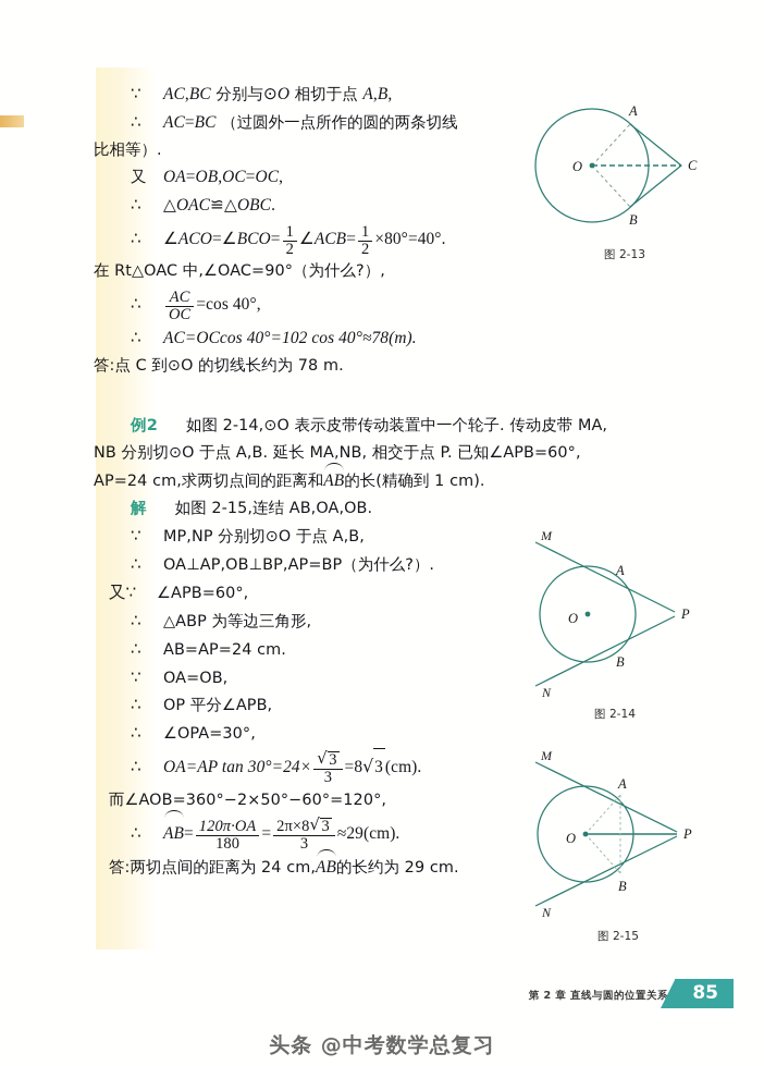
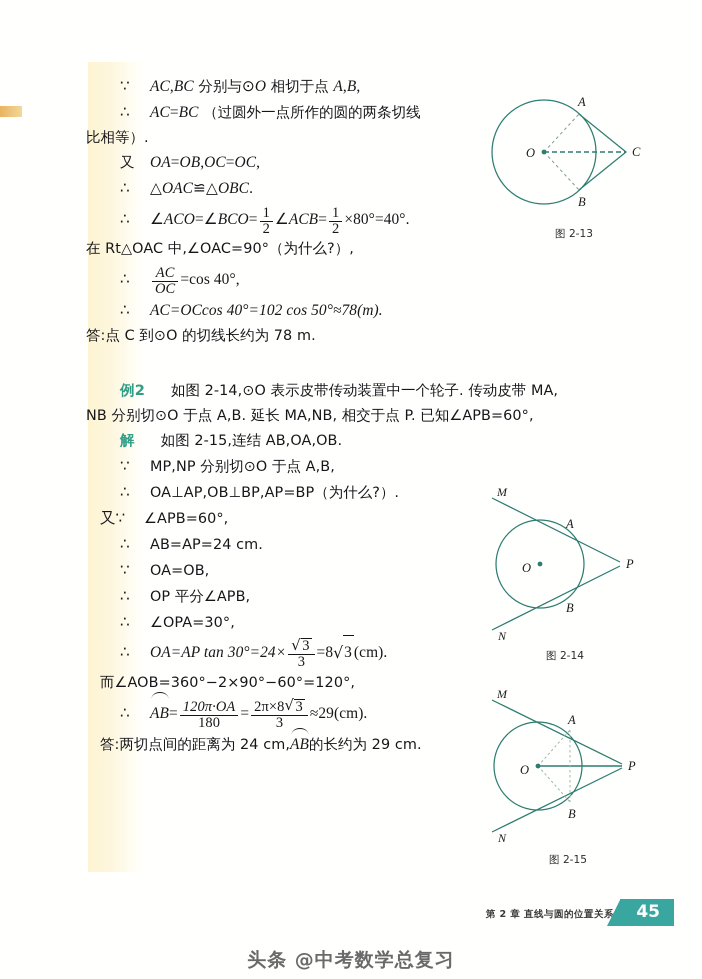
  ∵ AC,BC 分别与⊙O 相切于点 A,B,
  ∴ AC=BC （过圆外一点所作的圆的两条切线
  比相等）.
  又 OA=OB,OC=OC,
  ∴ △OAC≌△OBC.
  ∴ ∠ACO=∠BCO=
  1
  2
  ∠ACB=
  1
  2
  ×80°=40°.
  在 Rt△OAC 中,∠OAC=90°（为什么?）,
  ∴
  AC
  OC
  =cos 40°,
- ∴ AC=OCcos 40°=102 cos 40°≈78(m).
+ ∴ AC=OCcos 40°=102 cos 50°≈78(m).
  答:点 C 到⊙O 的切线长约为 78 m.
  例2 如图 2-14,⊙O 表示皮带传动装置中一个轮子. 传动皮带 MA,
  NB 分别切⊙O 于点 A,B. 延长 MA,NB, 相交于点 P. 已知∠APB=60°,
- AP=24 cm,求两切点间的距离和AB的长(精确到 1 cm).
  解 如图 2-15,连结 AB,OA,OB.
  ∵ MP,NP 分别切⊙O 于点 A,B,
  ∴ OA⊥AP,OB⊥BP,AP=BP（为什么?）.
  又∵ ∠APB=60°,
- ∴ △ABP 为等边三角形,
  ∴ AB=AP=24 cm.
  ∵ OA=OB,
  ∴ OP 平分∠APB,
  ∴ ∠OPA=30°,
  ∴ OA=AP tan 30°=24×
  3
  3
  =8 3(cm).
- 而∠AOB=360°−2×50°−60°=120°,
+ 而∠AOB=360°−2×90°−60°=120°,
  ∴ AB=
  120π·OA
  180
  =
  2π×8 3
  3
  ≈29(cm).
  答:两切点间的距离为 24 cm,AB的长约为 29 cm.
  O
  A
  B
  C
  图 2-13
  O
  M
  N
  A
  B
  P
  图 2-14
  O
  M
  N
  A
  B
  P
  图 2-15
  第 2 章 直线与圆的位置关
- 85
+ 45
  头条 @中考数学总复习
